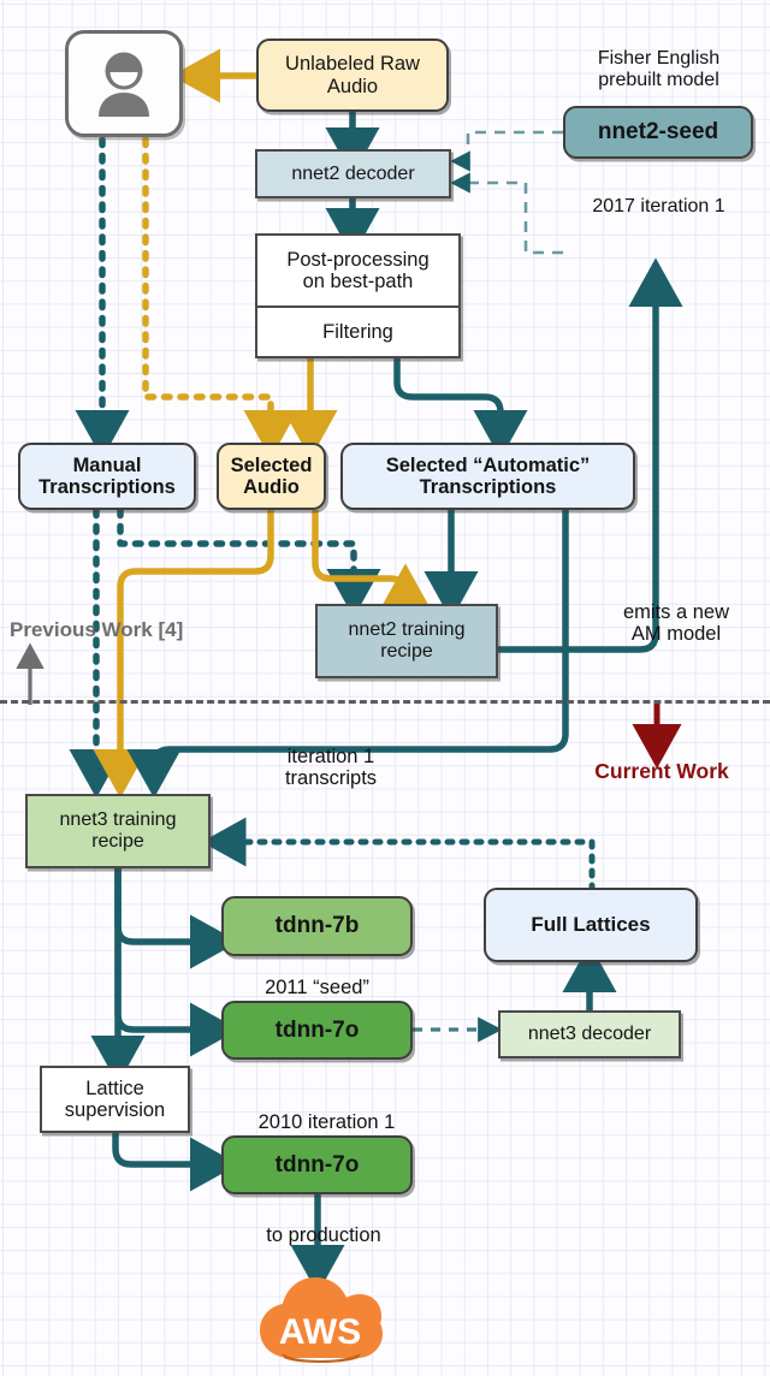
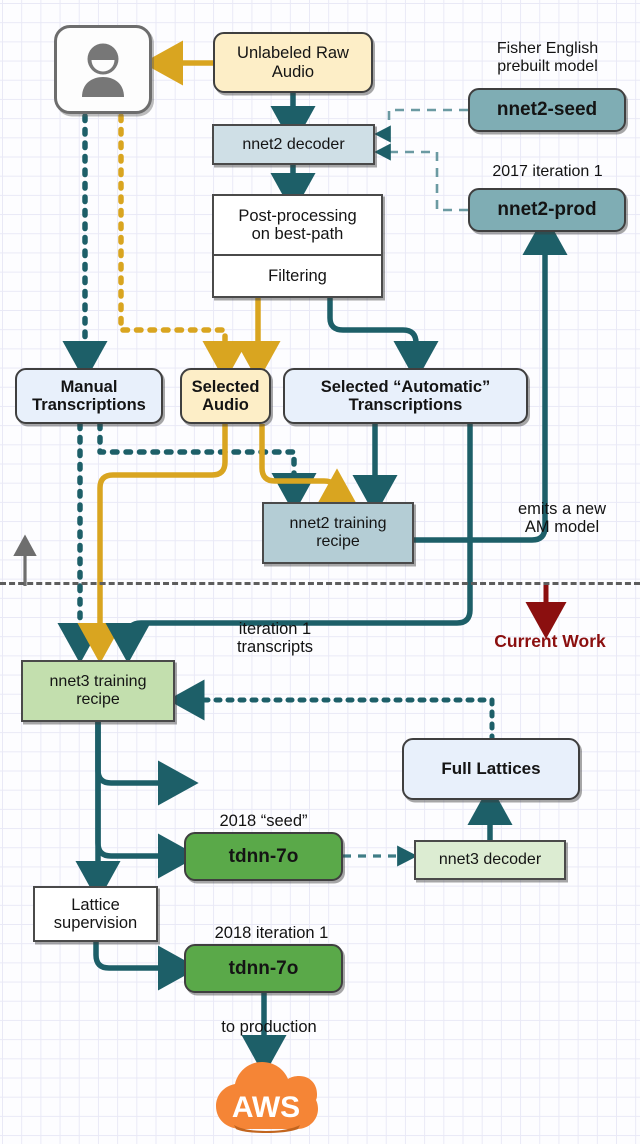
  Unlabeled Raw
  Audio
  nnet2 decoder
  Post-processing
  on best-path
  Filtering
  Fisher English
  prebuilt model
  nnet2-seed
  2017 iteration 1
+ nnet2-prod
  Manual
  Transcriptions
  Selected
  Audio
  Selected “Automatic”
  Transcriptions
  emits a new
  AM model
  nnet2 training
  recipe
- Previous Work [4]
  Current Work
  iteration 1
  transcripts
  nnet3 training
  recipe
- tdnn-7b
  Full Lattices
- 2011 “seed”
+ 2018 “seed”
  tdnn-7o
  nnet3 decoder
  Lattice
  supervision
- 2010 iteration 1
+ 2018 iteration 1
  tdnn-7o
  to production
  AWS
